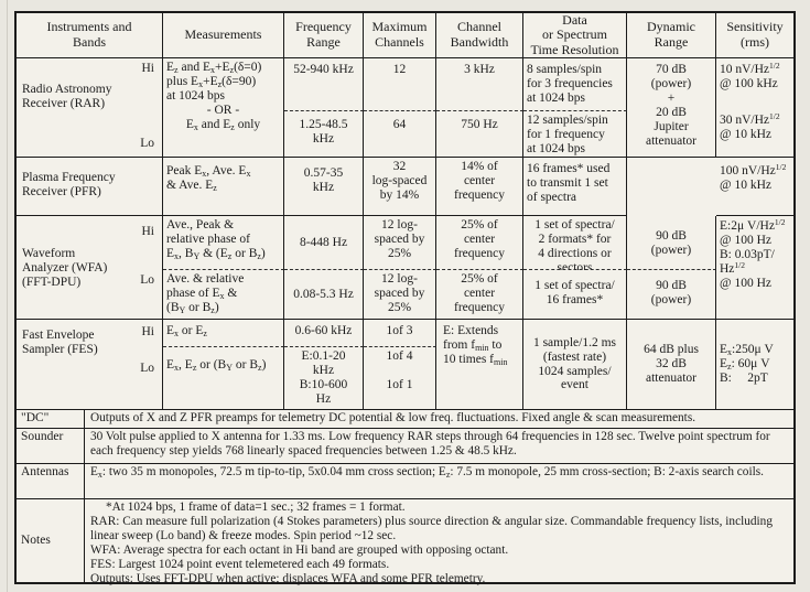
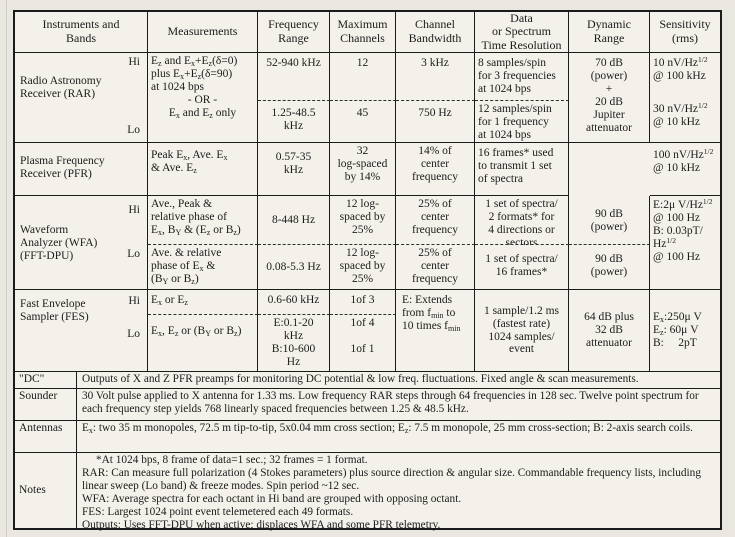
  Instruments and
  Bands
  Measurements
  Frequency
  Range
  Maximum
  Channels
  Channel
  Bandwidth
  Data
  or Spectrum
  Time Resolution
  Dynamic
  Range
  Sensitivity
  (rms)
  Hi
  Radio Astronomy
  Receiver (RAR)
  Lo
  Ez and Ex+Ez(δ=0)
  plus Ex+Ez(δ=90)
  at 1024 bps
  - OR -
  Ex and Ez only
  52-940 kHz
  1.25-48.5
  kHz
  12
- 64
+ 45
  3 kHz
  750 Hz
  8 samples/spin
  for 3 frequencies
  at 1024 bps
  12 samples/spin
  for 1 frequency
  at 1024 bps
  70 dB
  (power)
  +
  20 dB
  Jupiter
  attenuator
  10 nV/Hz1/2
  @ 100 kHz
  30 nV/Hz1/2
  @ 10 kHz
  Plasma Frequency
  Receiver (PFR)
  Peak Ex, Ave. Ex
  & Ave. Ez
  0.57-35
  kHz
  32
  log-spaced
  by 14%
  14% of
  center
  frequency
  16 frames* used
  to transmit 1 set
  of spectra
  100 nV/Hz1/2
  @ 10 kHz
  Hi
  Waveform
  Analyzer (WFA)
  (FFT-DPU)
  Lo
  Ave., Peak &
  relative phase of
  Ex, BY & (Ez or Bz)
  Ave. & relative
  phase of Ex &
  (BY or Bz)
  8-448 Hz
  0.08-5.3 Hz
  12 log-
  spaced by
  25%
  12 log-
  spaced by
  25%
  25% of
  center
  frequency
  25% of
  center
  frequency
  1 set of spectra/
  2 formats* for
  4 directions or
  sectors
  1 set of spectra/
  16 frames*
  90 dB
  (power)
  90 dB
  (power)
  E:2μ V/Hz1/2
  @ 100 Hz
  B: 0.03pT/
  Hz1/2
  @ 100 Hz
  Hi
  Fast Envelope
  Sampler (FES)
  Lo
  Ex or Ez
  Ex, Ez or (BY or Bz)
  0.6-60 kHz
  E:0.1-20
  kHz
  B:10-600
  Hz
  1of 3
  1of 4
  1of 1
  E: Extends
  from fmin to
  10 times fmin
  1 sample/1.2 ms
  (fastest rate)
  1024 samples/
  event
  64 dB plus
  32 dB
  attenuator
  Ex:250μ V
  Ez: 60μ V
  B: 2pT
  "DC"
- Outputs of X and Z PFR preamps for telemetry DC potential & low freq. fluctuations. Fixed angle & scan measurements.
+ Outputs of X and Z PFR preamps for monitoring DC potential & low freq. fluctuations. Fixed angle & scan measurements.
  Sounder
  30 Volt pulse applied to X antenna for 1.33 ms. Low frequency RAR steps through 64 frequencies in 128 sec. Twelve point spectrum for each frequency step yields 768 linearly spaced frequencies between 1.25 & 48.5 kHz.
  Antennas
  Ex: two 35 m monopoles, 72.5 m tip-to-tip, 5x0.04 mm cross section; Ez: 7.5 m monopole, 25 mm cross-section; B: 2-axis search coils.
  Notes
- *At 1024 bps, 1 frame of data=1 sec.; 32 frames = 1 format.
+ *At 1024 bps, 8 frame of data=1 sec.; 32 frames = 1 format.
  RAR: Can measure full polarization (4 Stokes parameters) plus source direction & angular size. Commandable frequency lists, including linear sweep (Lo band) & freeze modes. Spin period ~12 sec.
  WFA: Average spectra for each octant in Hi band are grouped with opposing octant.
  FES: Largest 1024 point event telemetered each 49 formats.
  Outputs: Uses FFT-DPU when active; displaces WFA and some PFR telemetry.
